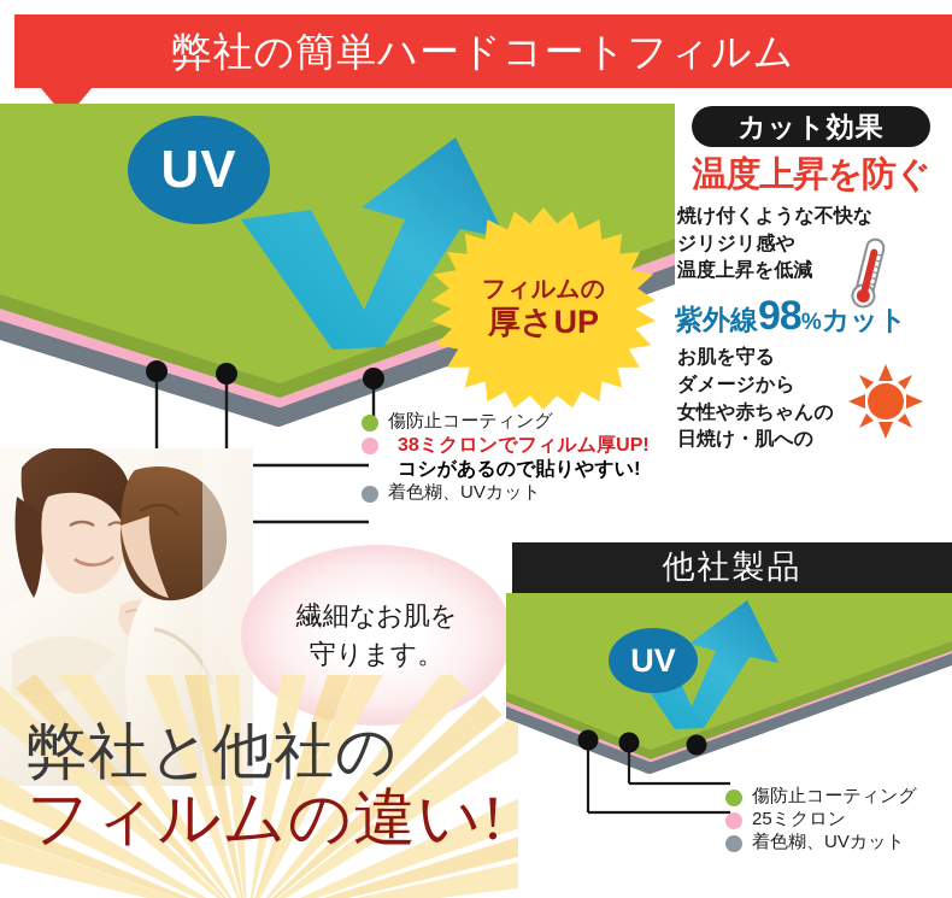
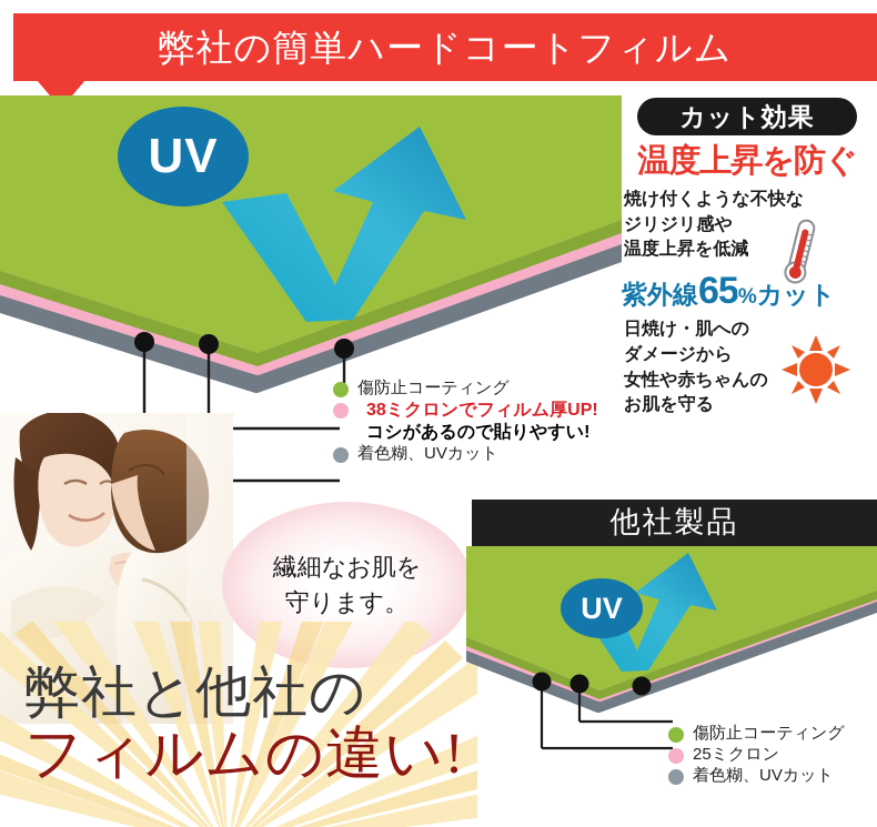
  弊社の簡単ハードコートフィルム
  UV
- フィルムの
- 厚さUP
  傷防止コーティング
  38ミクロンでフィルム厚UP!
  コシがあるので貼りやすい!
  着色糊、UVカット
  カット効果
  温度上昇を防ぐ
  焼け付くような不快な
  ジリジリ感や
  温度上昇を低減
- 紫外線98%カット
+ 紫外線65%カット
- お肌を守る
+ 日焼け・肌への
  ダメージから
  女性や赤ちゃんの
- 日焼け・肌への
+ お肌を守る
  繊細なお肌を
  守ります。
  弊社と他社の
  フィルムの違い!
  他社製品
  UV
  傷防止コーティング
  25ミクロン
  着色糊、UVカット
